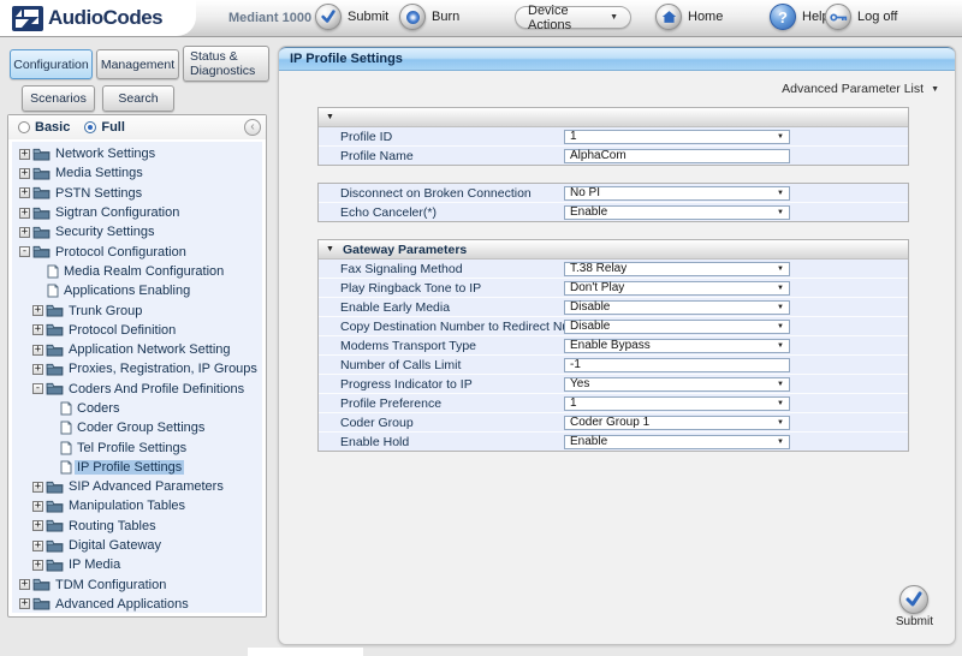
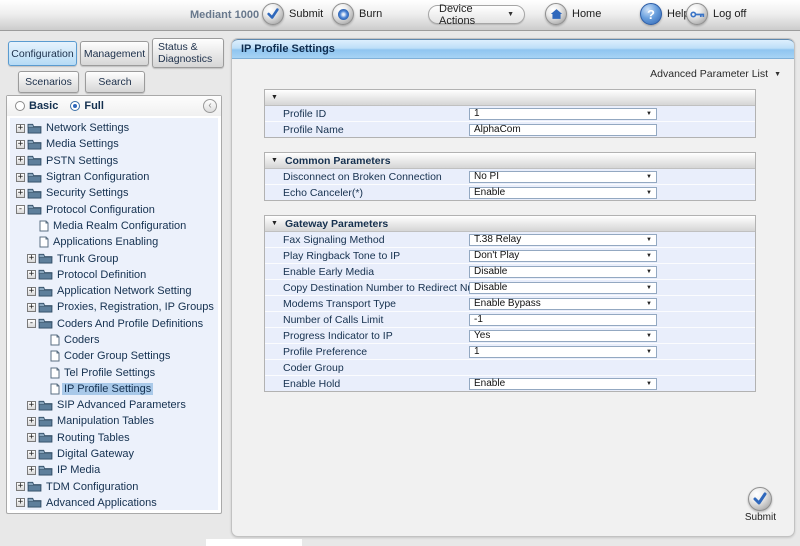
- AudioCodes
  Mediant 1000
  Submit
  Burn
  Device Actions
  Home
  ?
  Hel
  Log off
  Configuration
  Management
  Status & Diagnostics
  Scenarios
  Search
  Basic
  Full
  ‹
  +
  Network Settings
  +
  Media Settings
  +
  PSTN Settings
  +
  Sigtran Configuration
  +
  Security Settings
  -
  Protocol Configuration
  Media Realm Configuration
  Applications Enabling
  +
  Trunk Group
  +
  Protocol Definition
  +
  Application Network Setting
  +
  Proxies, Registration, IP Groups
  -
  Coders And Profile Definitions
  Coders
  Coder Group Settings
  Tel Profile Settings
  IP Profile Settings
  +
  SIP Advanced Parameters
  +
  Manipulation Tables
  +
  Routing Tables
  +
  Digital Gateway
  +
  IP Media
  +
  TDM Configuration
  +
  Advanced Applications
  IP Profile Settings
  Advanced Parameter List
  Profile ID
  1
  Profile Name
  AlphaCom
+ Common Parameters
  Disconnect on Broken Connection
  No PI
  Echo Canceler(*)
  Enable
  Gateway Parameters
  Fax Signaling Method
  T.38 Relay
  Play Ringback Tone to IP
  Don't Play
  Enable Early Media
  Disable
  Copy Destination Number to Redirect N
  Disable
  Modems Transport Type
  Enable Bypass
  Number of Calls Limit
  -1
  Progress Indicator to IP
  Yes
  Profile Preference
  1
  Coder Group
- Coder Group 1
  Enable Hold
  Enable
  Submit
